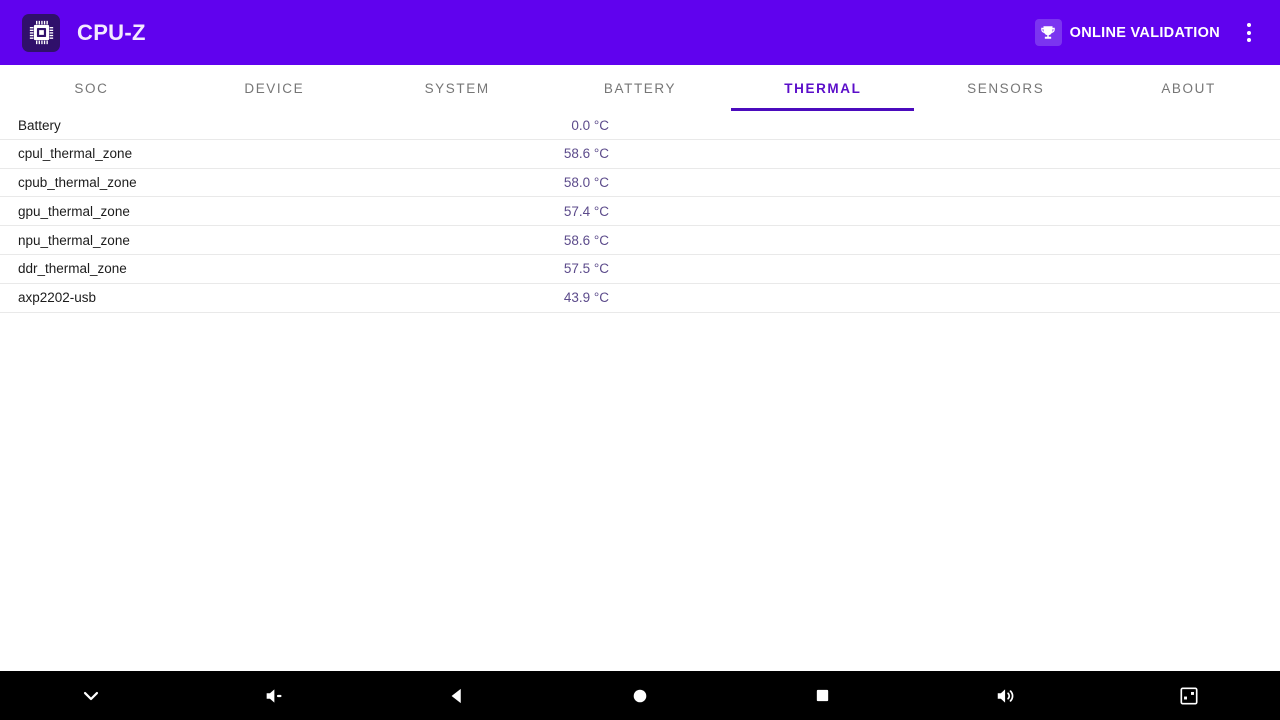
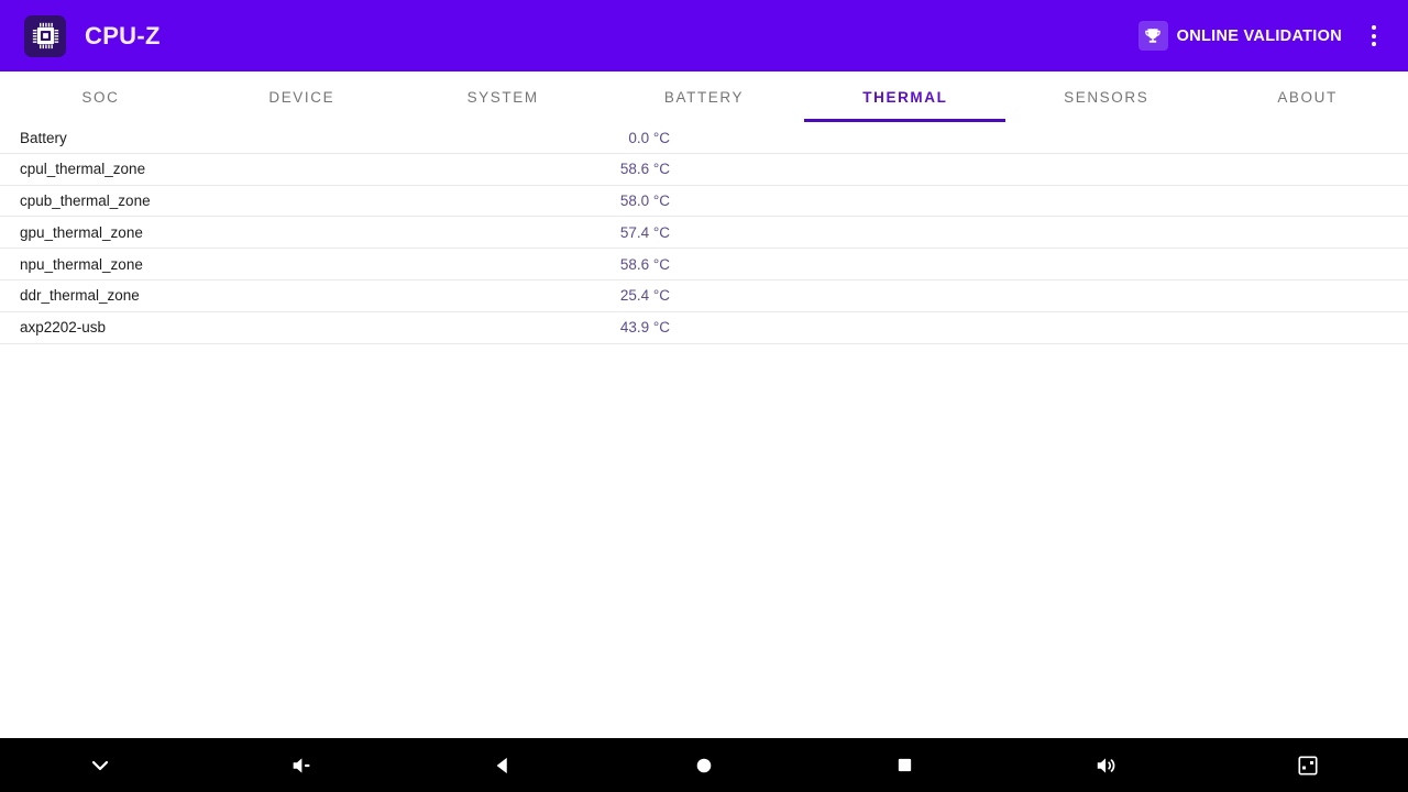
  CPU-Z
  ONLINE VALIDATION
  SOC
  DEVICE
  SYSTEM
  BATTERY
  THERMAL
  SENSORS
  ABOUT
  Battery
  0.0 °C
  cpul_thermal_zone
  58.6 °C
  cpub_thermal_zone
  58.0 °C
  gpu_thermal_zone
  57.4 °C
  npu_thermal_zone
  58.6 °C
  ddr_thermal_zone
- 57.5 °C
+ 25.4 °C
  axp2202-usb
  43.9 °C
